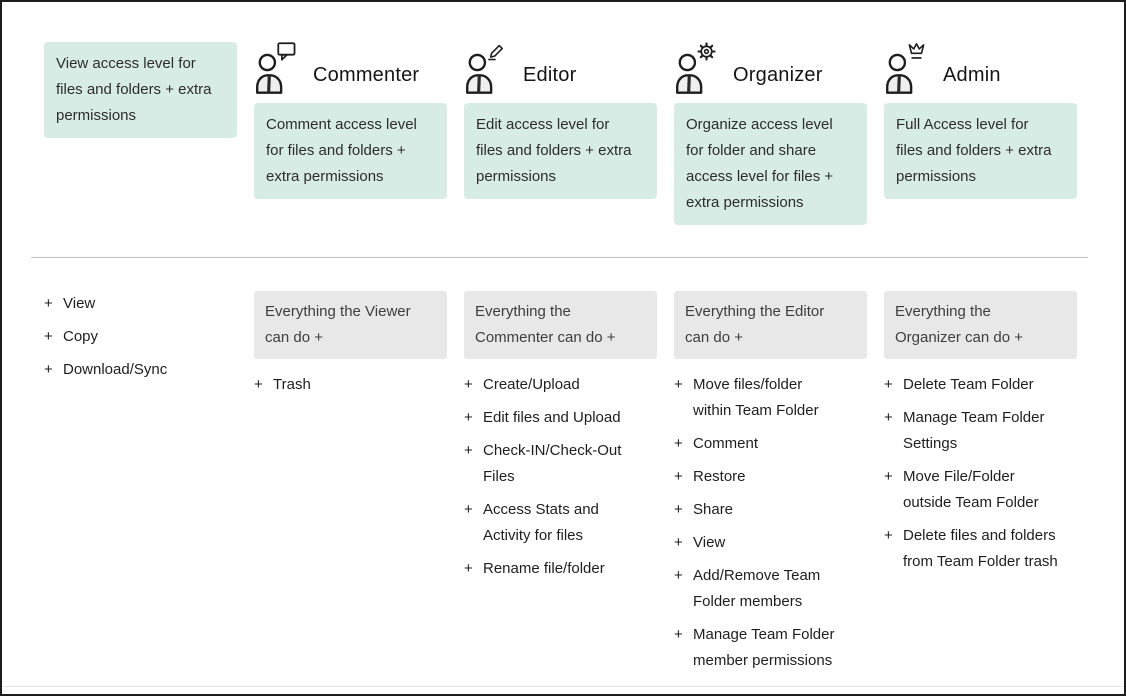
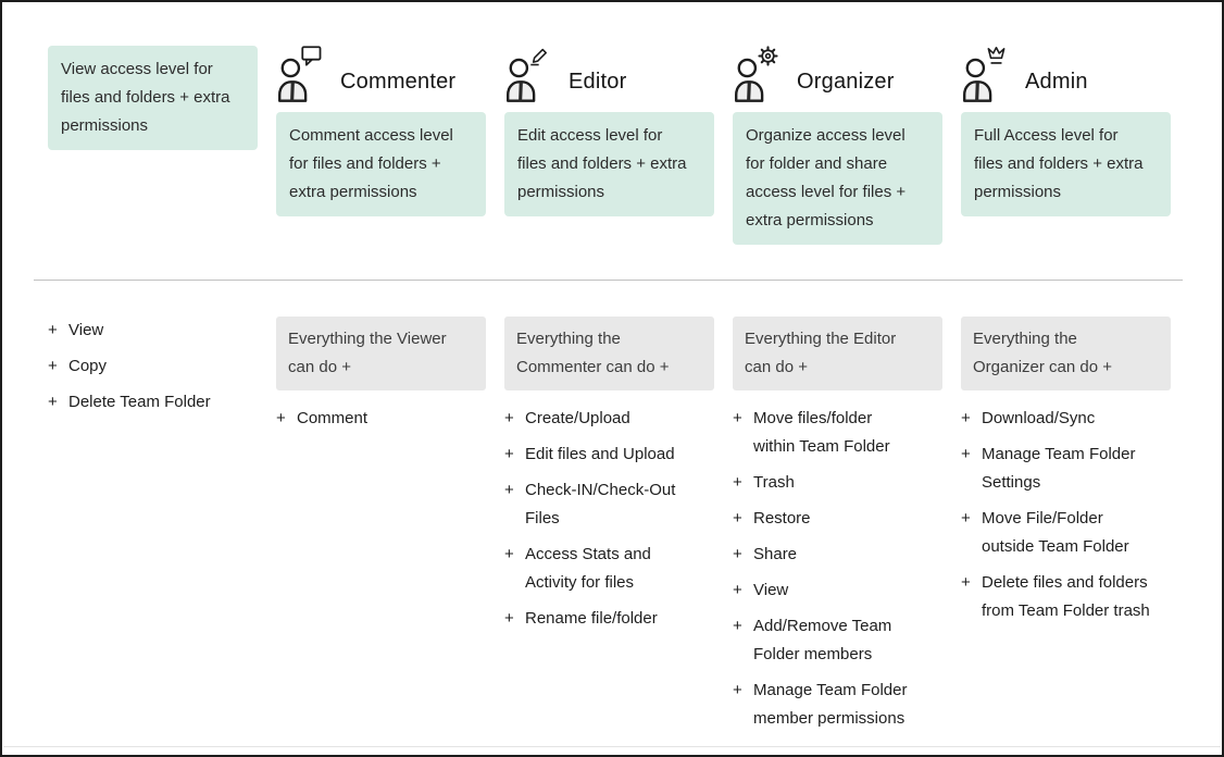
  View access level for
  files and folders + extra
  permissions
  Commenter
  Comment access level
  for files and folders +
  extra permissions
  Editor
  Edit access level for
  files and folders + extra
  permissions
  Organizer
  Organize access level
  for folder and share
  access level for files +
  extra permissions
  Admin
  Full Access level for
  files and folders + extra
  permissions
  +
  View
  +
  Copy
  +
- Download/Sync
+ Delete Team Folder
  Everything the Viewer
  can do +
  +
- Trash
+ Comment
  Everything the
  Commenter can do +
  +
  Create/Upload
  +
  Edit files and Upload
  +
  Check-IN/Check-Out
  Files
  +
  Access Stats and
  Activity for files
  +
  Rename file/folder
  Everything the Editor
  can do +
  +
  Move files/folder
  within Team Folder
  +
- Comment
+ Trash
  +
  Restore
  +
  Share
  +
  View
  +
  Add/Remove Team
  Folder members
  +
  Manage Team Folder
  member permissions
  Everything the
  Organizer can do +
  +
- Delete Team Folder
+ Download/Sync
  +
  Manage Team Folder
  Settings
  +
  Move File/Folder
  outside Team Folder
  +
  Delete files and folders
  from Team Folder trash
